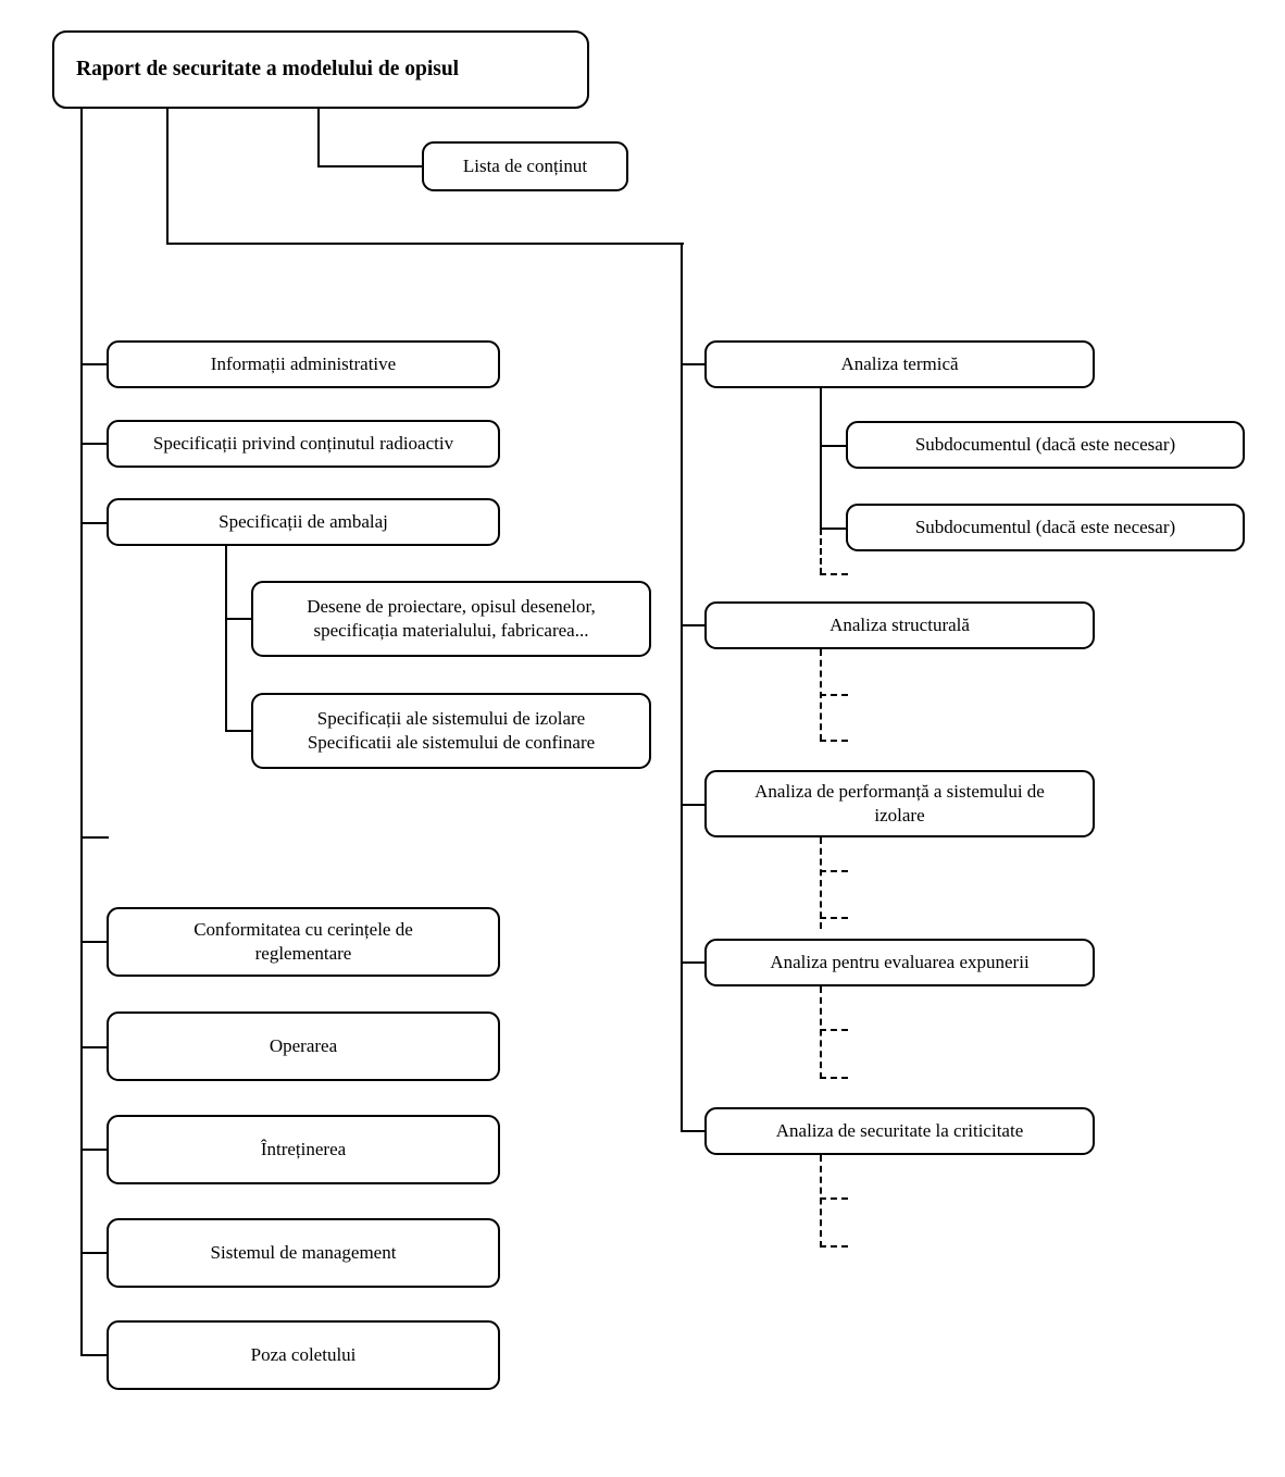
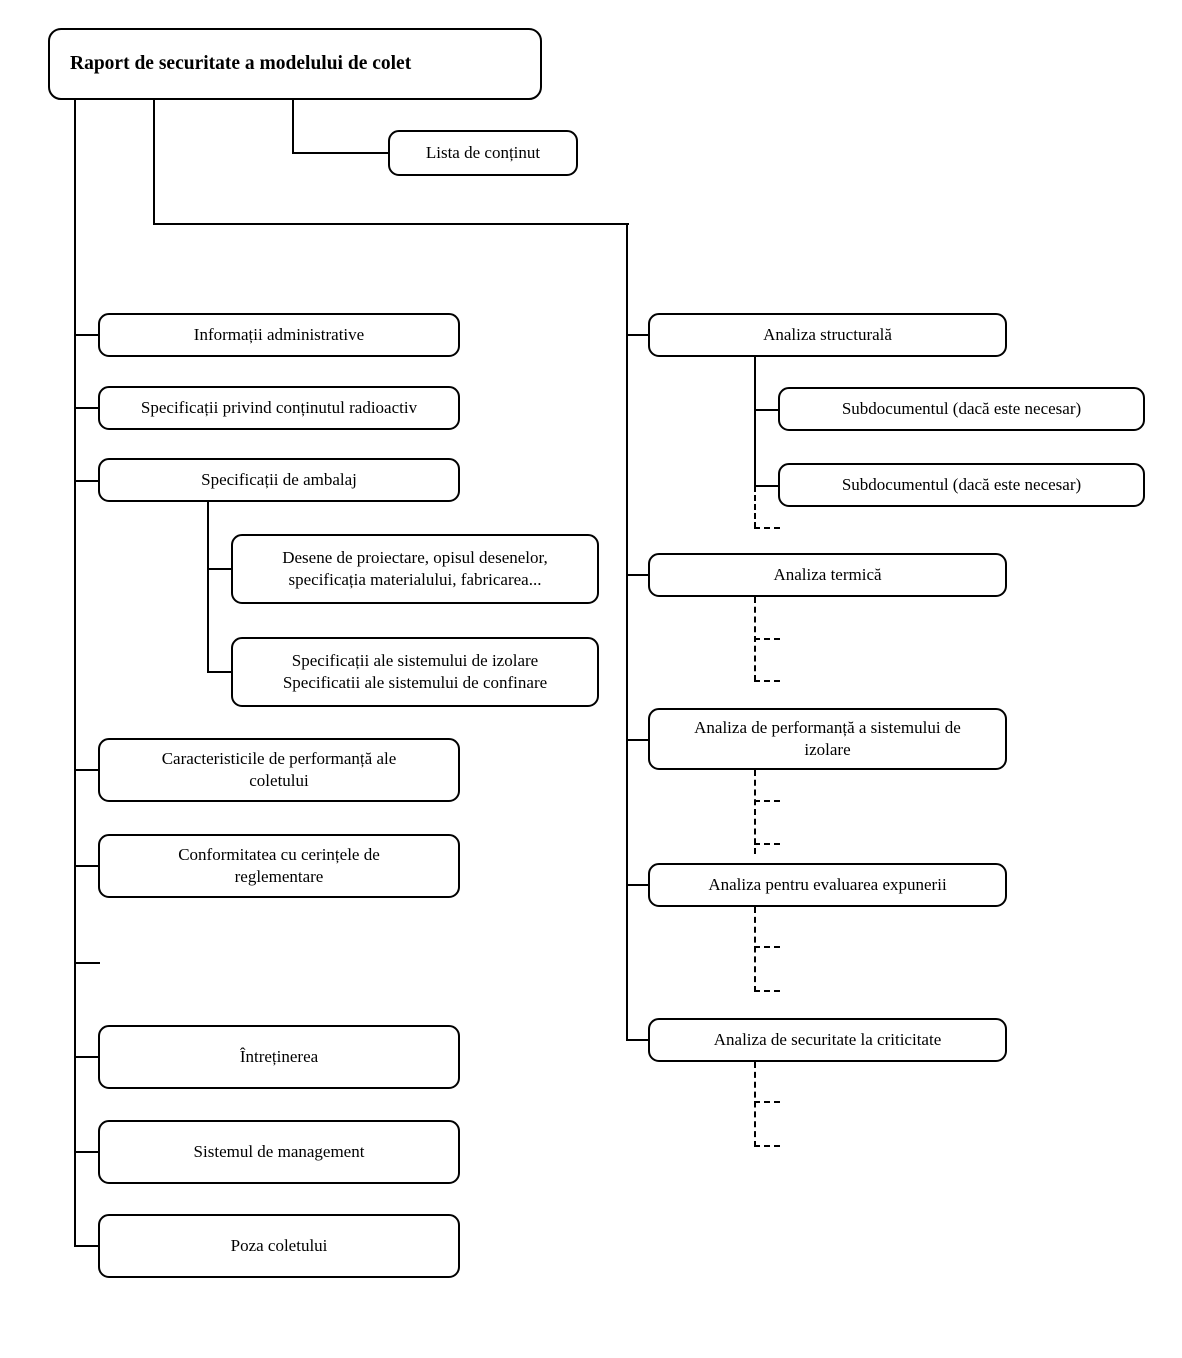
- Raport de securitate a modelului de opisul
+ Raport de securitate a modelului de colet
  Lista de conținut
  Informații administrative
  Specificații privind conținutul radioactiv
  Specificații de ambalaj
  Desene de proiectare, opisul desenelor,
  specificația materialului, fabricarea...
  Specificații ale sistemului de izolare
  Specificatii ale sistemului de confinare
+ Caracteristicile de performanță ale
+ coletului
  Conformitatea cu cerințele de
  reglementare
- Operarea
  Întreținerea
  Sistemul de management
  Poza coletului
- Analiza termică
+ Analiza structurală
  Subdocumentul (dacă este necesar)
  Subdocumentul (dacă este necesar)
- Analiza structurală
+ Analiza termică
  Analiza de performanță a sistemului de
  izolare
  Analiza pentru evaluarea expunerii
  Analiza de securitate la criticitate
